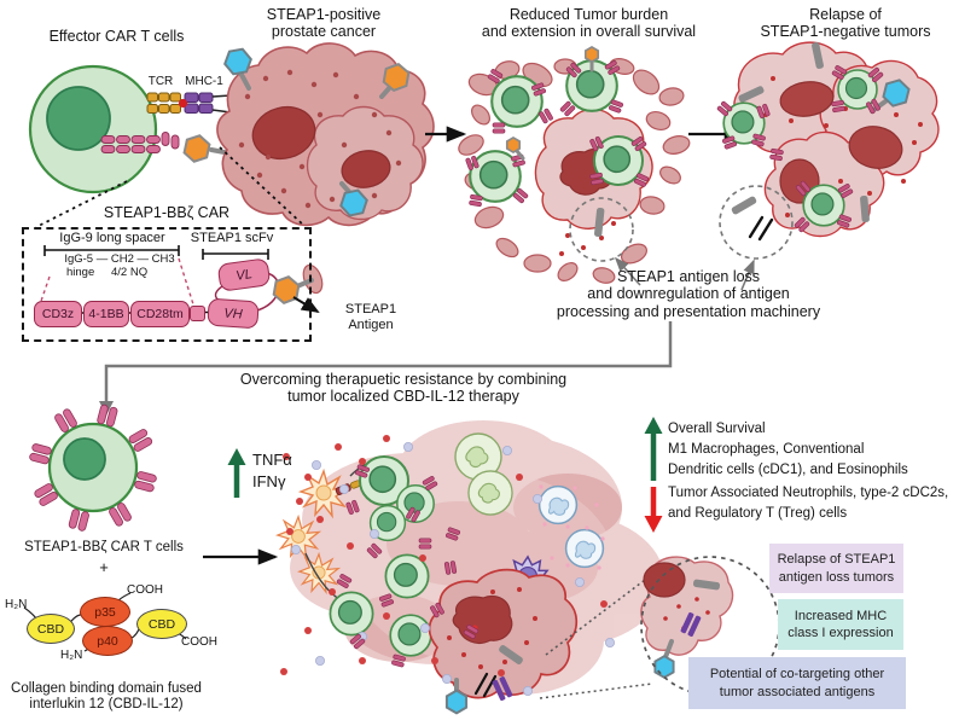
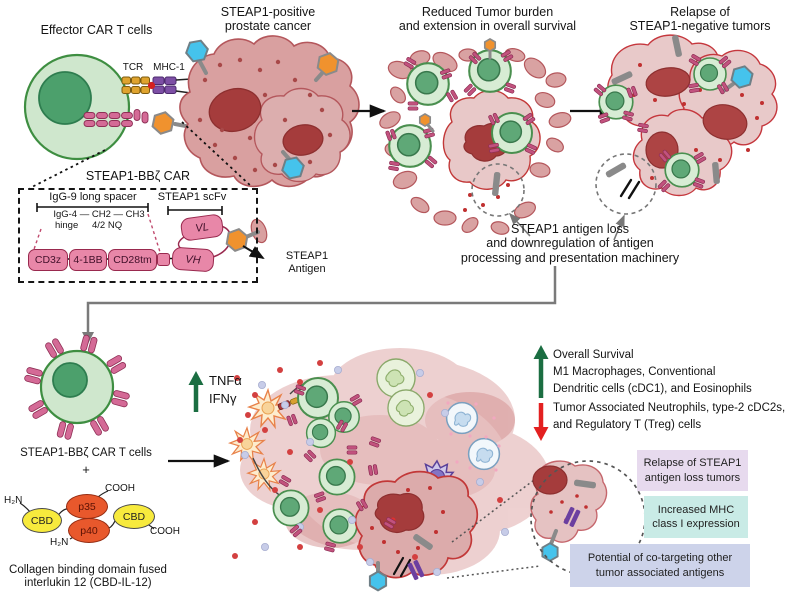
  Effector CAR T cells
  TCR
  MHC-1
  STEAP1-positive
  prostate cancer
  Reduced Tumor burden
  and extension in overall survival
  Relapse of
  STEAP1-negative tumors
  STEAP1-BBζ CAR
  IgG-9 long spacer
  STEAP1 scFv
- IgG-5 — CH2 — CH3
+ IgG-4 — CH2 — CH3
  hinge
  4/2 NQ
  CD3z
  4-1BB
  CD28tm
  STEAP1
  Antigen
  STEAP1 antigen loss
  and downregulation of antigen
  processing and presentation machinery
- Overcoming therapuetic resistance by combining
- tumor localized CBD-IL-12 therapy
  TNFα
  IFNγ
  STEAP1-BBζ CAR T cells
  +
  H₂N
  COOH
  CBD
  p35
  p40
  CBD
  H₂N
  COOH
  Collagen binding domain fused
  interlukin 12 (CBD-IL-12)
  Overall Survival
  M1 Macrophages, Conventional
  Dendritic cells (cDC1), and Eosinophils
  Tumor Associated Neutrophils, type-2 cDC2s,
  and Regulatory T (Treg) cells
  Relapse of STEAP1
  antigen loss tumors
  Increased MHC
  class I expression
  Potential of co-targeting other
  tumor associated antigens
